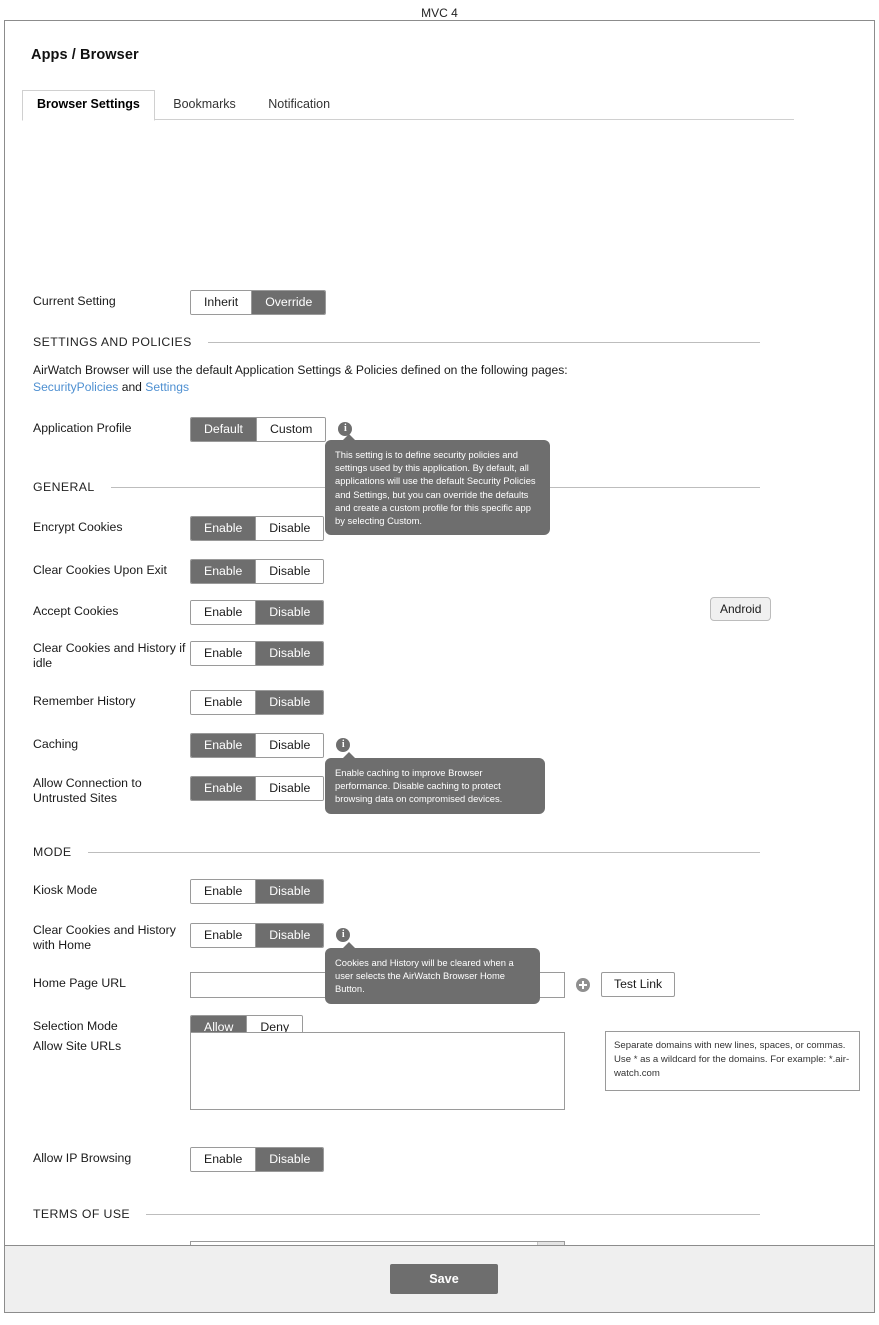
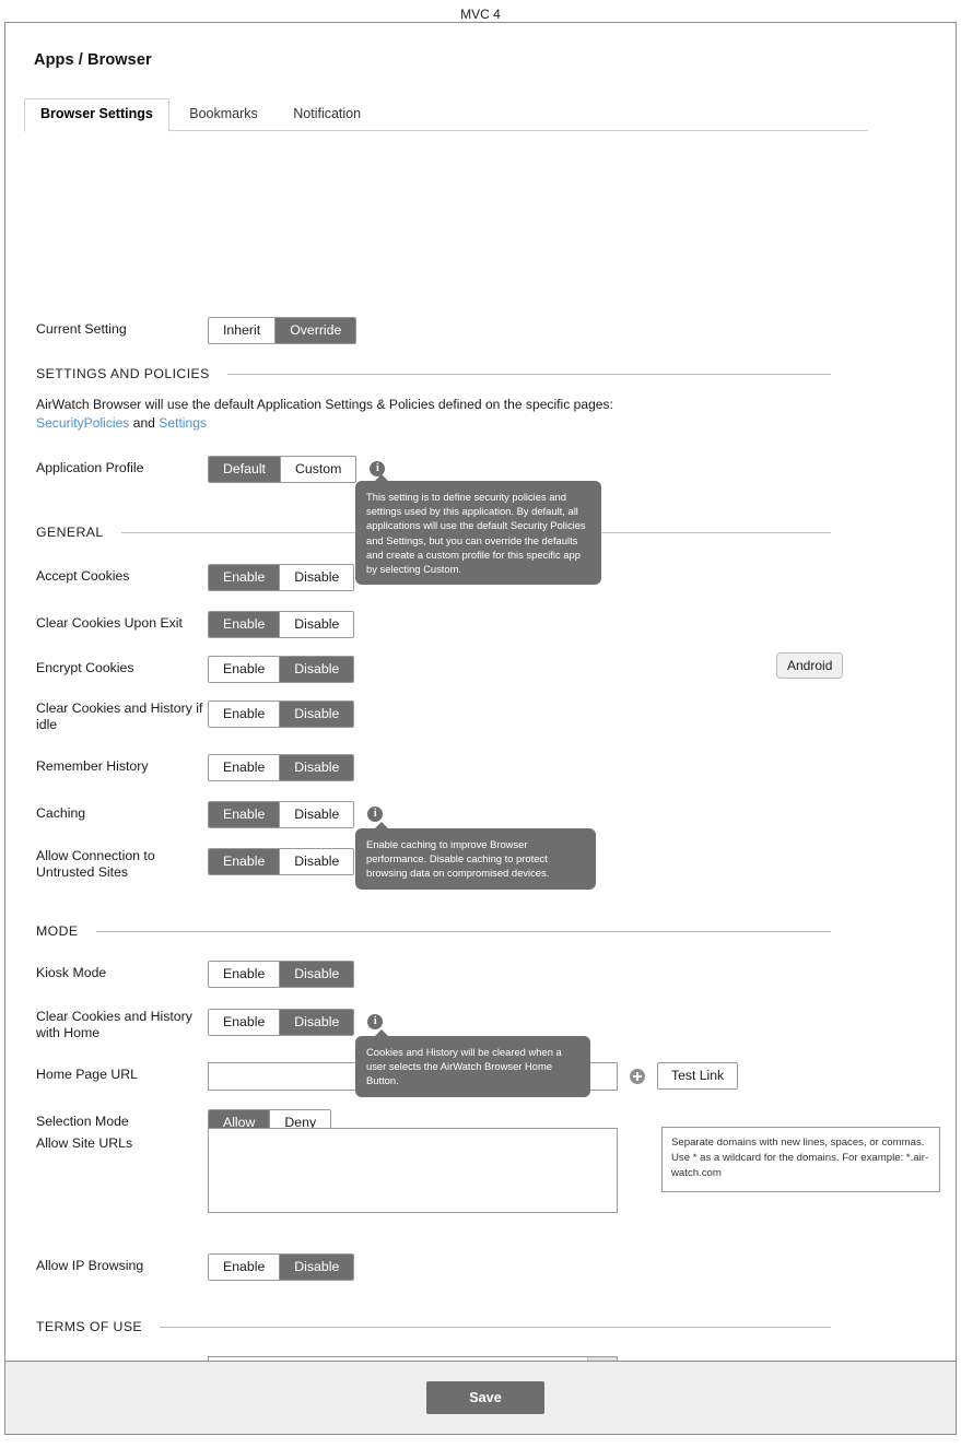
  MVC 4
  Apps / Browser
  Browser Settings Bookmarks Notification
  Current Setting
  Inherit
  Override
  SETTINGS AND POLICIES
- AirWatch Browser will use the default Application Settings & Policies defined on the following pages:
+ AirWatch Browser will use the default Application Settings & Policies defined on the specific pages:
  SecurityPolicies and Settings
  Application Profile
  Default
  Custom
  i
  This setting is to define security policies and settings used by this application. By default, all applications will use the default Security Policies and Settings, but you can override the defaults and create a custom profile for this specific app by selecting Custom.
  GENERAL
- Encrypt Cookies
+ Accept Cookies
  Enable
  Disable
  Clear Cookies Upon Exit
  Enable
  Disable
- Accept Cookies
+ Encrypt Cookies
  Enable
  Disable
  Android
  Clear Cookies and History if idle
  Enable
  Disable
  Remember History
  Enable
  Disable
  Caching
  Enable
  Disable
  i
  Enable caching to improve Browser performance. Disable caching to protect browsing data on compromised devices.
  Allow Connection to Untrusted Sites
  Enable
  Disable
  MODE
  Kiosk Mode
  Enable
  Disable
  Clear Cookies and History with Home
  Enable
  Disable
  i
  Cookies and History will be cleared when a user selects the AirWatch Browser Home Button.
  Home Page URL
  Test Link
  Selection Mode
  Allow
  Deny
  Allow Site URLs
  Separate domains with new lines, spaces, or commas. Use * as a wildcard for the domains. For example: *.air-watch.com
  Allow IP Browsing
  Enable
  Disable
  TERMS OF USE
  Save
